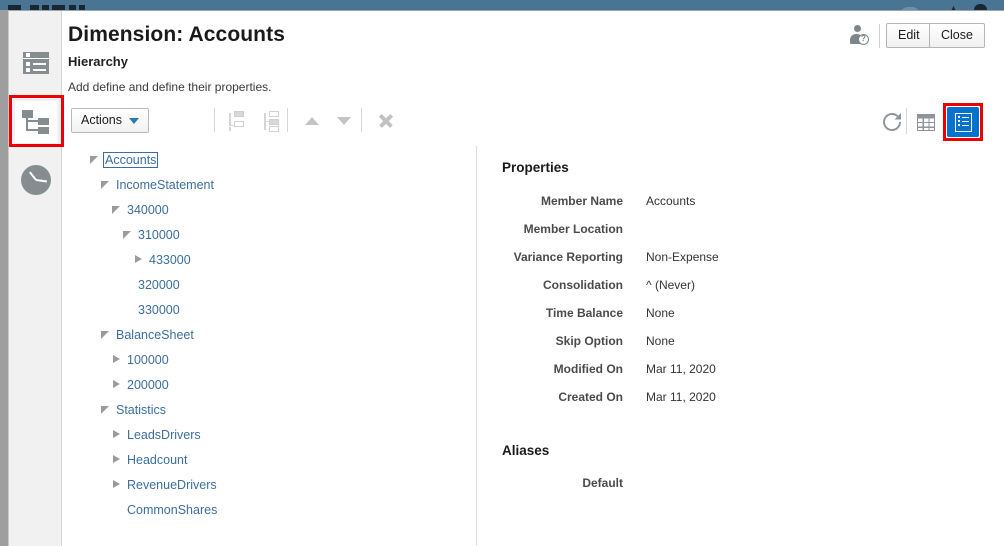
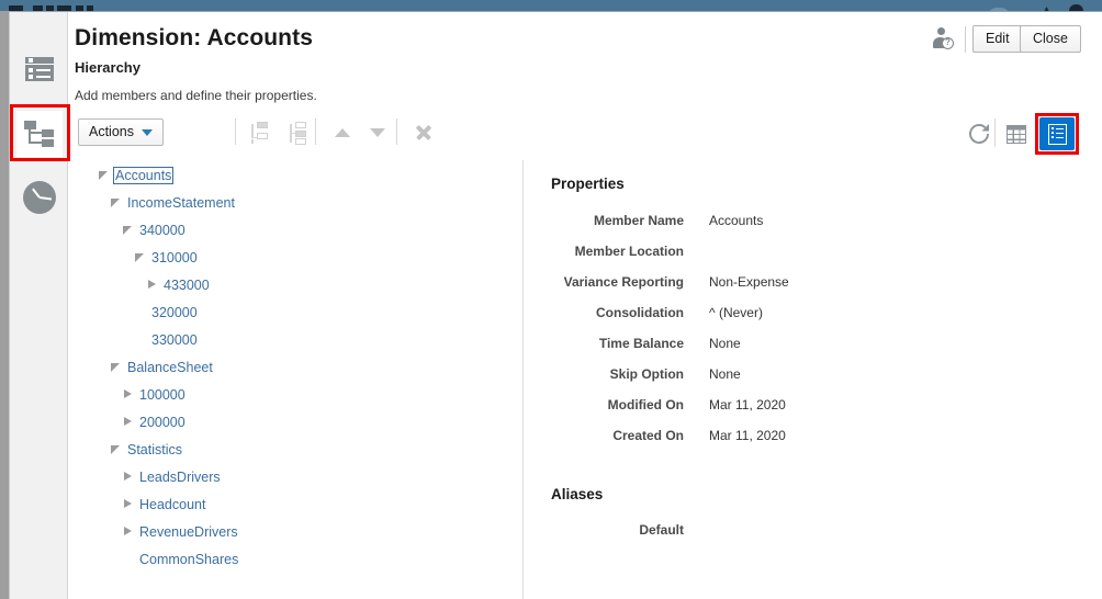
  Dimension: Accounts
  Hierarchy
- Add define and define their properties.
+ Add members and define their properties.
  ?
  Edit
  Close
  Actions
  Accounts
  IncomeStatement
  340000
  310000
  433000
  320000
  330000
  BalanceSheet
  100000
  200000
  Statistics
  LeadsDrivers
  Headcount
  RevenueDrivers
  CommonShares
  Properties
  Member Name
  Accounts
  Member Location
  Variance Reporting
  Non-Expense
  Consolidation
  ^ (Never)
  Time Balance
  None
  Skip Option
  None
  Modified On
  Mar 11, 2020
  Created On
  Mar 11, 2020
  Aliases
  Default
